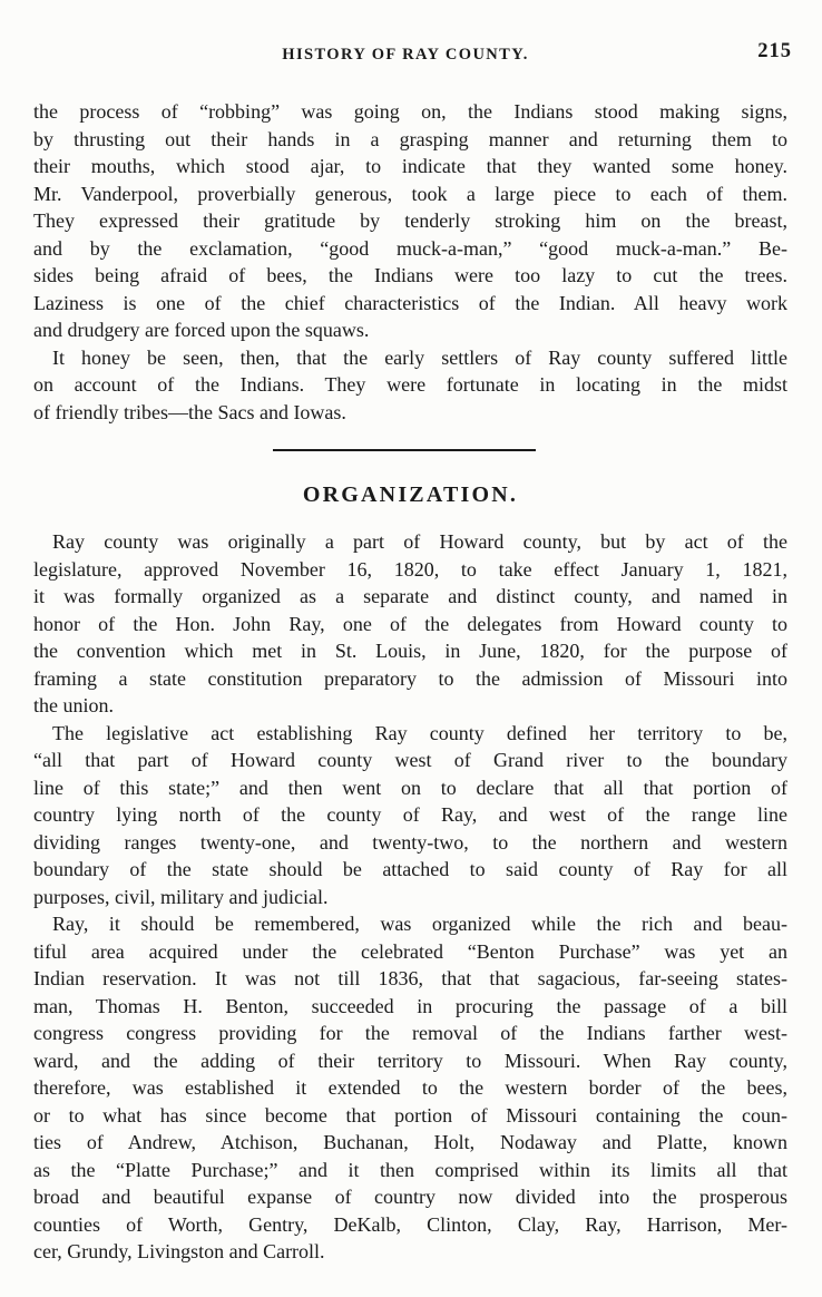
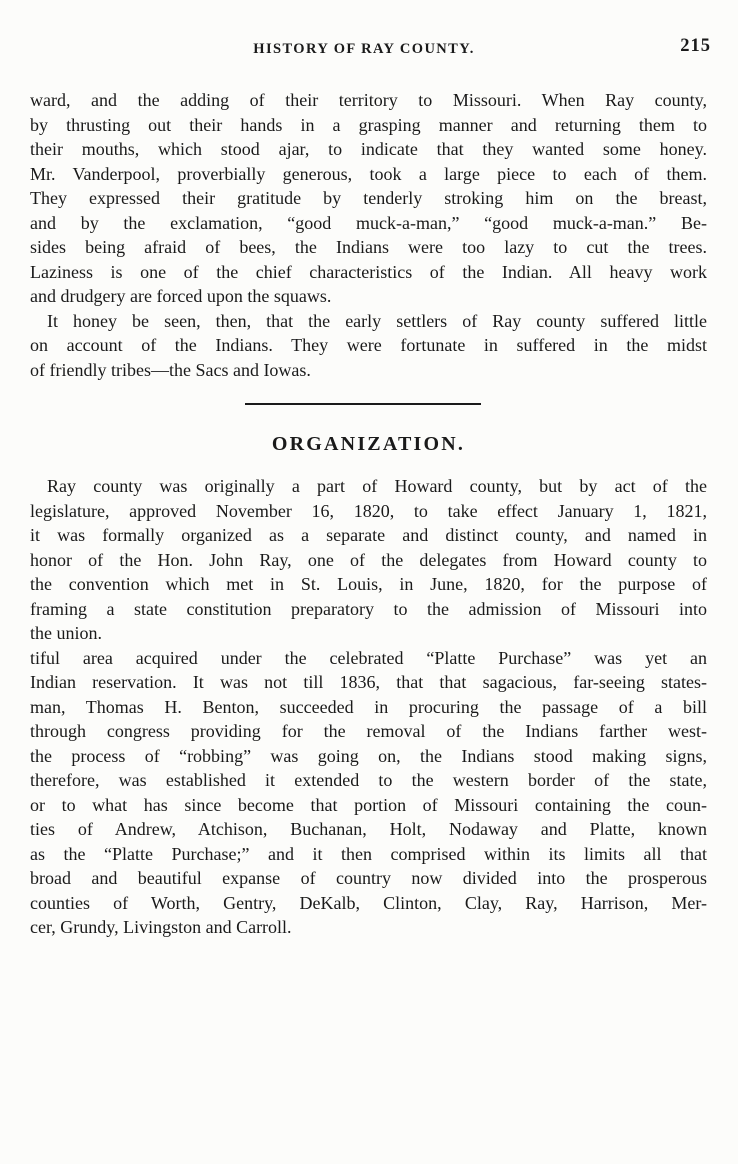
  HISTORY OF RAY COUNTY.
  215
- the process of “robbing” was going on, the Indians stood making signs,
+ ward, and the adding of their territory to Missouri. When Ray county,
  by thrusting out their hands in a grasping manner and returning them to
  their mouths, which stood ajar, to indicate that they wanted some honey.
  Mr. Vanderpool, proverbially generous, took a large piece to each of them.
  They expressed their gratitude by tenderly stroking him on the breast,
  and by the exclamation, “good muck-a-man,” “good muck-a-man.” Be-
  sides being afraid of bees, the Indians were too lazy to cut the trees.
  Laziness is one of the chief characteristics of the Indian. All heavy work
  and drudgery are forced upon the squaws.
  It honey be seen, then, that the early settlers of Ray county suffered little
- on account of the Indians. They were fortunate in locating in the midst
+ on account of the Indians. They were fortunate in suffered in the midst
  of friendly tribes—the Sacs and Iowas.
  ORGANIZATION.
  Ray county was originally a part of Howard county, but by act of the
  legislature, approved November 16, 1820, to take effect January 1, 1821,
  it was formally organized as a separate and distinct county, and named in
  honor of the Hon. John Ray, one of the delegates from Howard county to
  the convention which met in St. Louis, in June, 1820, for the purpose of
  framing a state constitution preparatory to the admission of Missouri into
  the union.
- The legislative act establishing Ray county defined her territory to be,
- “all that part of Howard county west of Grand river to the boundary
- line of this state;” and then went on to declare that all that portion of
- country lying north of the county of Ray, and west of the range line
- dividing ranges twenty-one, and twenty-two, to the northern and western
- boundary of the state should be attached to said county of Ray for all
- purposes, civil, military and judicial.
- Ray, it should be remembered, was organized while the rich and beau-
- tiful area acquired under the celebrated “Benton Purchase” was yet an
+ tiful area acquired under the celebrated “Platte Purchase” was yet an
  Indian reservation. It was not till 1836, that that sagacious, far-seeing states-
  man, Thomas H. Benton, succeeded in procuring the passage of a bill
- congress congress providing for the removal of the Indians farther west-
+ through congress providing for the removal of the Indians farther west-
- ward, and the adding of their territory to Missouri. When Ray county,
+ the process of “robbing” was going on, the Indians stood making signs,
- therefore, was established it extended to the western border of the bees,
+ therefore, was established it extended to the western border of the state,
  or to what has since become that portion of Missouri containing the coun-
  ties of Andrew, Atchison, Buchanan, Holt, Nodaway and Platte, known
  as the “Platte Purchase;” and it then comprised within its limits all that
  broad and beautiful expanse of country now divided into the prosperous
  counties of Worth, Gentry, DeKalb, Clinton, Clay, Ray, Harrison, Mer-
  cer, Grundy, Livingston and Carroll.
